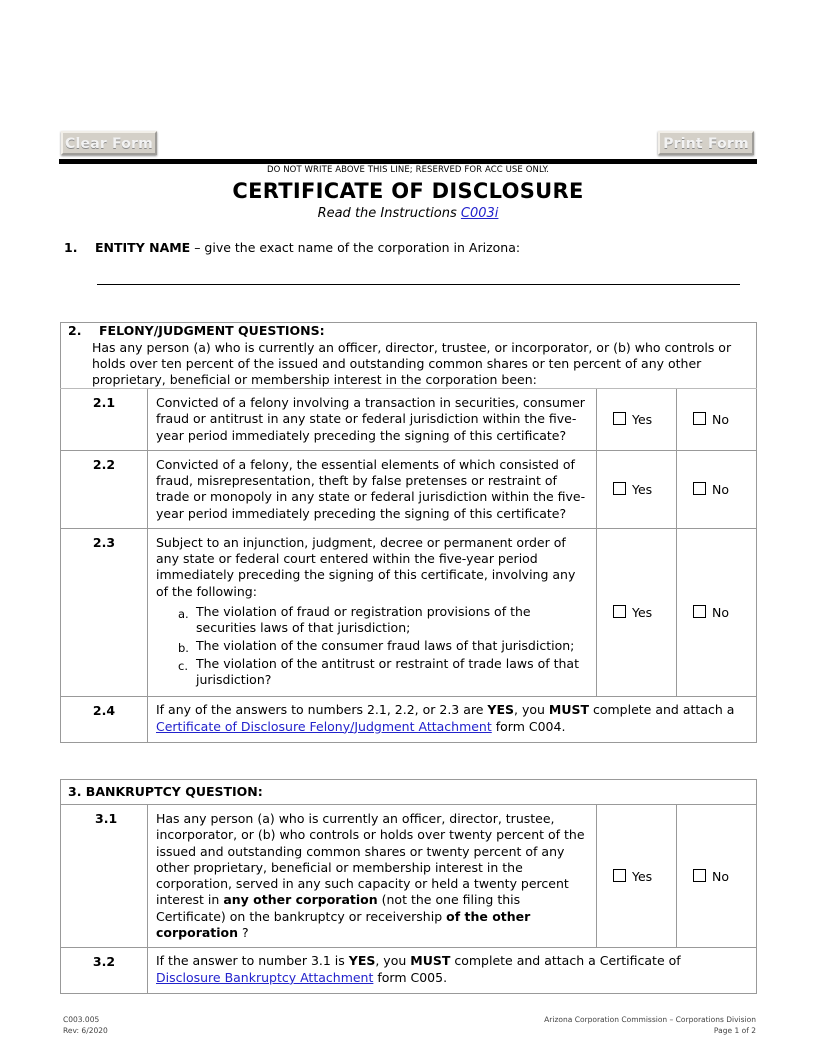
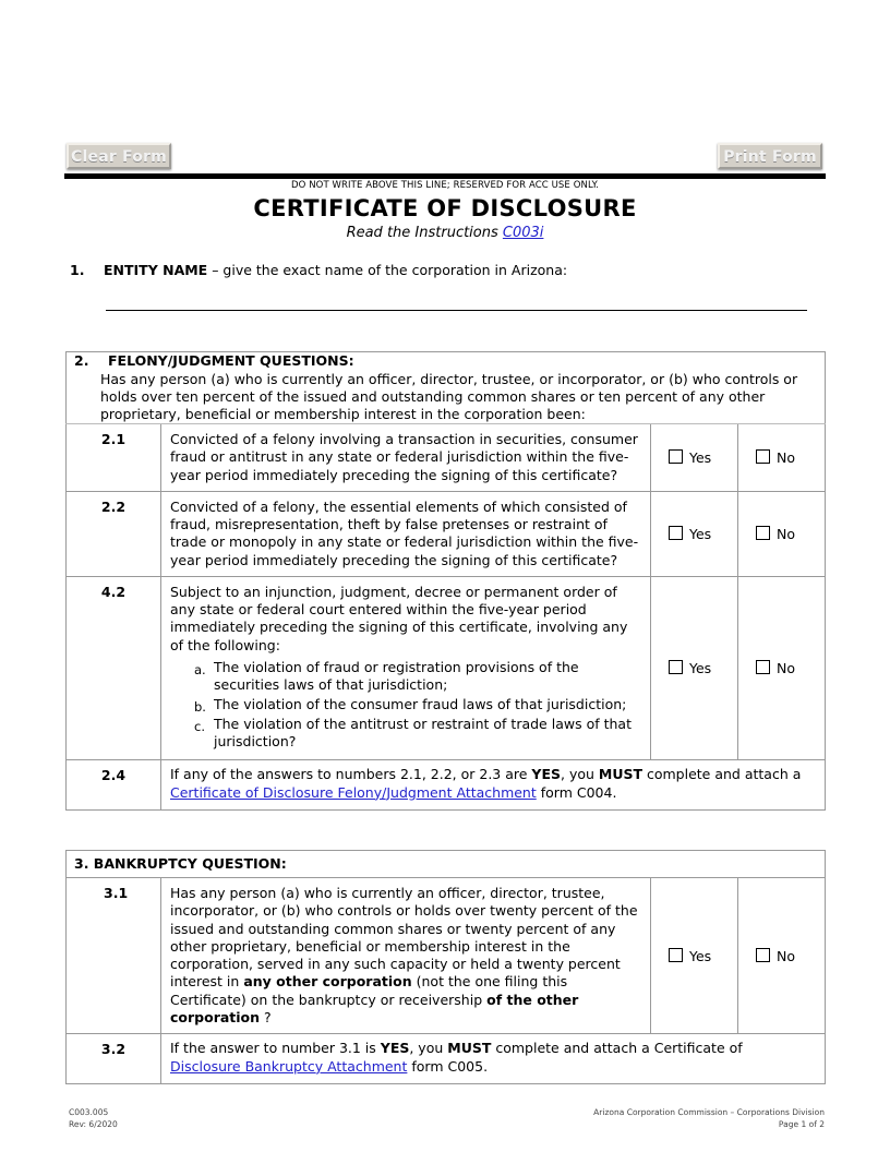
  Clear Form
  Print Form
  DO NOT WRITE ABOVE THIS LINE; RESERVED FOR ACC USE ONLY.
  CERTIFICATE OF DISCLOSURE
  Read the Instructions C003i
  1.
  ENTITY NAME – give the exact name of the corporation in Arizona:
  2. FELONY/JUDGMENT QUESTIONS: Has any person (a) who is currently an officer, director, trustee, or incorporator, or (b) who controls or holds over ten percent of the issued and outstanding common shares or ten percent of any other proprietary, beneficial or membership interest in the corporation been:
  2.1	Convicted of a felony involving a transaction in securities, consumer fraud or antitrust in any state or federal jurisdiction within the five-year period immediately preceding the signing of this certificate?	Yes	No
  2.2	Convicted of a felony, the essential elements of which consisted of fraud, misrepresentation, theft by false pretenses or restraint of trade or monopoly in any state or federal jurisdiction within the five-year period immediately preceding the signing of this certificate?	Yes	No
- 2.3	Subject to an injunction, judgment, decree or permanent order of any state or federal court entered within the five-year period immediately preceding the signing of this certificate, involving any of the following: a. The violation of fraud or registration provisions of the securities laws of that jurisdiction; b. The violation of the consumer fraud laws of that jurisdiction; c. The violation of the antitrust or restraint of trade laws of that jurisdiction?	Yes	No
+ 4.2	Subject to an injunction, judgment, decree or permanent order of any state or federal court entered within the five-year period immediately preceding the signing of this certificate, involving any of the following: a. The violation of fraud or registration provisions of the securities laws of that jurisdiction; b. The violation of the consumer fraud laws of that jurisdiction; c. The violation of the antitrust or restraint of trade laws of that jurisdiction?	Yes	No
  2.4	If any of the answers to numbers 2.1, 2.2, or 2.3 are YES, you MUST complete and attach a Certificate of Disclosure Felony/Judgment Attachment form C004.
  3. BANKRUPTCY QUESTION:
  3.1	Has any person (a) who is currently an officer, director, trustee, incorporator, or (b) who controls or holds over twenty percent of the issued and outstanding common shares or twenty percent of any other proprietary, beneficial or membership interest in the corporation, served in any such capacity or held a twenty percent interest in any other corporation (not the one filing this Certificate) on the bankruptcy or receivership of the other corporation ?	Yes	No
  3.2	If the answer to number 3.1 is YES, you MUST complete and attach a Certificate of Disclosure Bankruptcy Attachment form C005.
  C003.005
  Rev: 6/2020
  Arizona Corporation Commission – Corporations Division
  Page 1 of 2
